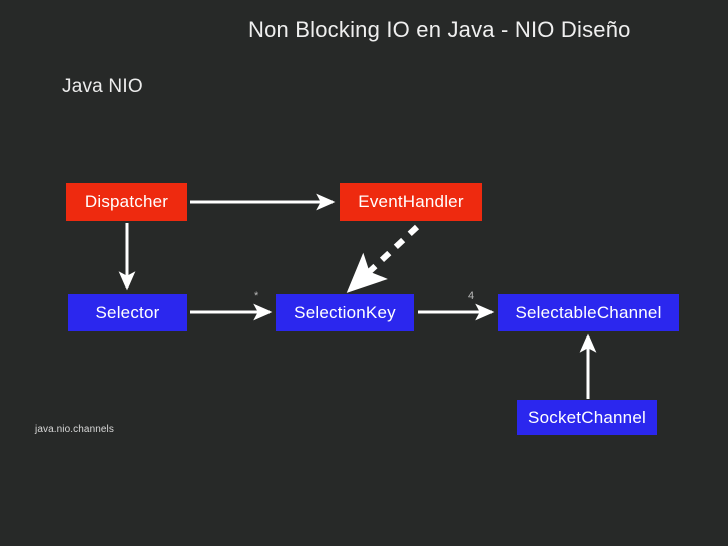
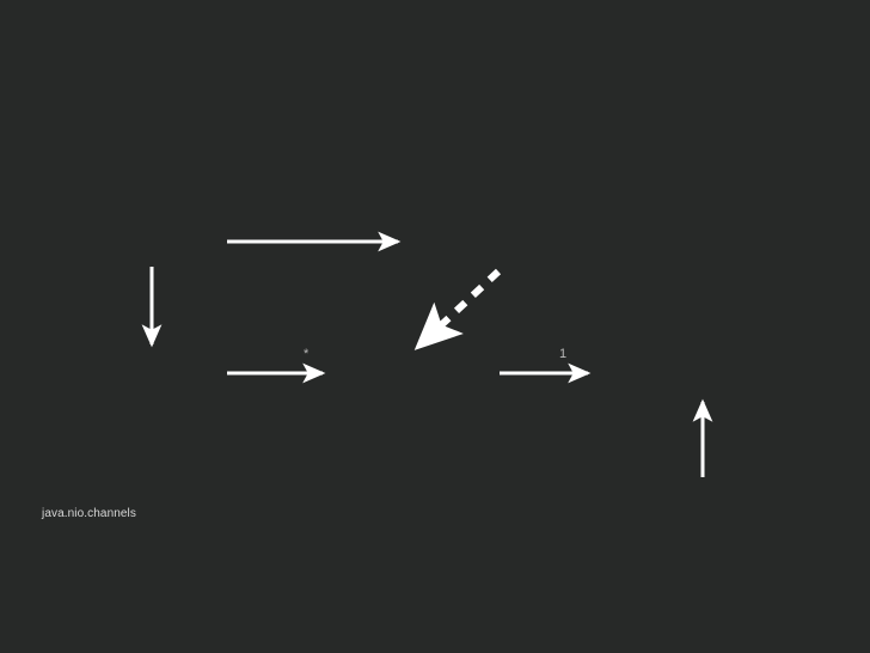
- Non Blocking IO en Java - NIO Diseño
- Java NIO
- Dispatcher
- EventHandler
- Selector
- SelectionKey
- SelectableChannel
- SocketChannel
  *
- 4
+ 1
  java.nio.channels
